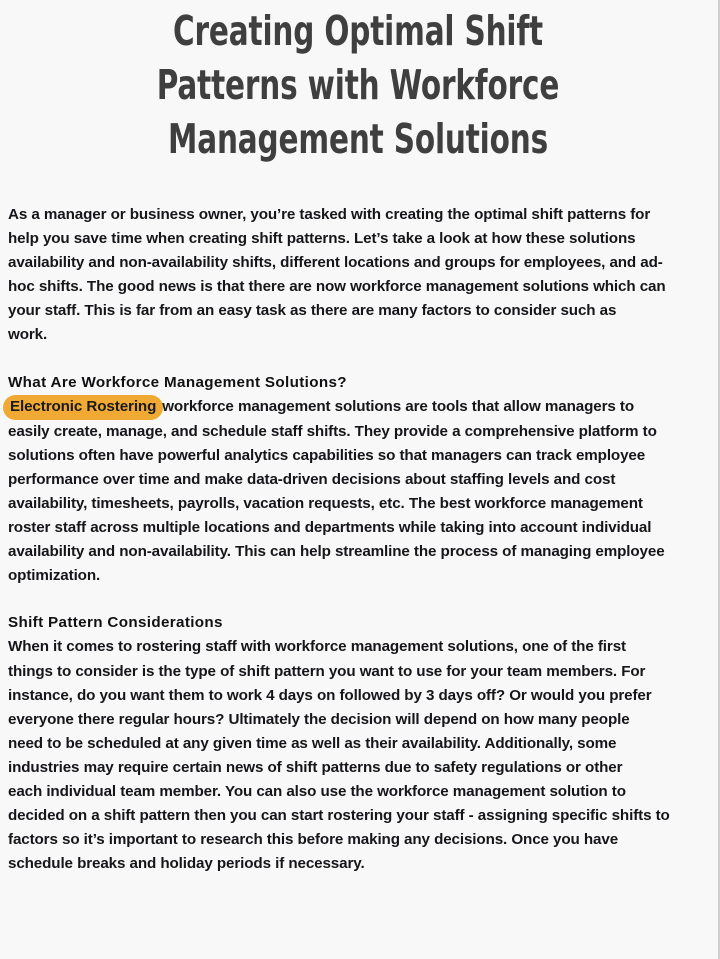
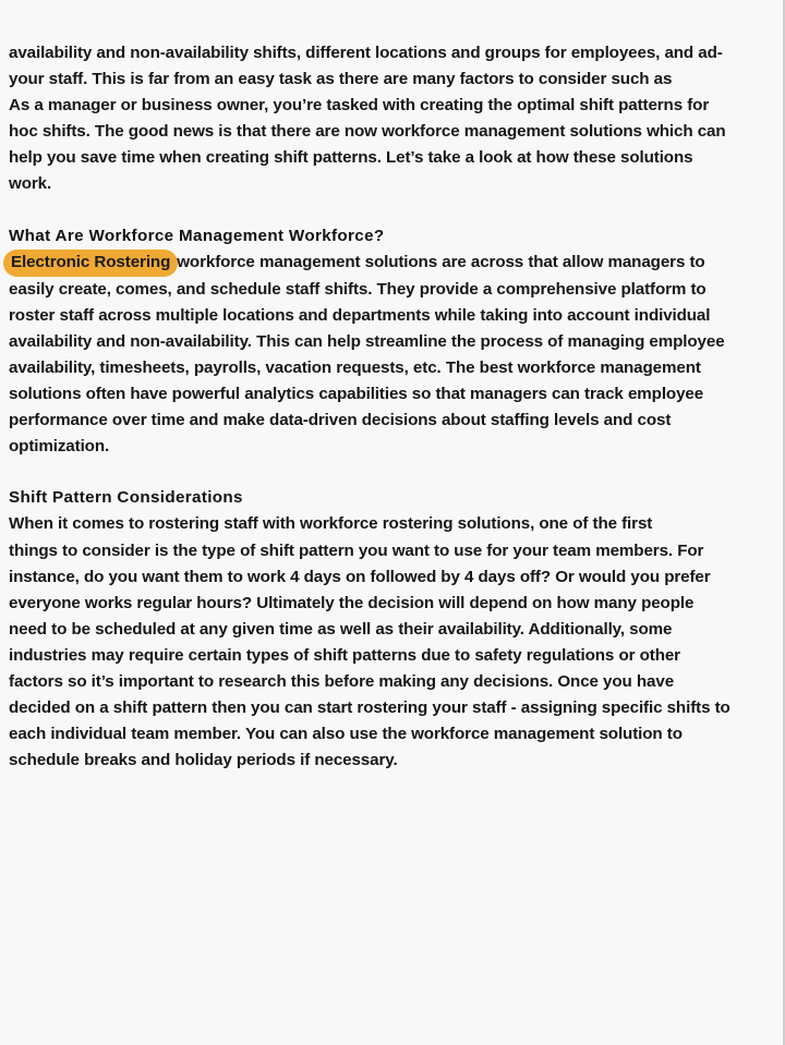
- Creating Optimal Shift
- Patterns with Workforce
- Management Solutions
- As a manager or business owner, you’re tasked with creating the optimal shift patterns for
+ availability and non-availability shifts, different locations and groups for employees, and ad-
- help you save time when creating shift patterns. Let’s take a look at how these solutions
+ your staff. This is far from an easy task as there are many factors to consider such as
- availability and non-availability shifts, different locations and groups for employees, and ad-
+ As a manager or business owner, you’re tasked with creating the optimal shift patterns for
  hoc shifts. The good news is that there are now workforce management solutions which can
- your staff. This is far from an easy task as there are many factors to consider such as
+ help you save time when creating shift patterns. Let’s take a look at how these solutions
  work.
- What Are Workforce Management Solutions?
+ What Are Workforce Management Workforce?
- Electronic Rostering workforce management solutions are tools that allow managers to
+ Electronic Rostering workforce management solutions are across that allow managers to
- easily create, manage, and schedule staff shifts. They provide a comprehensive platform to
+ easily create, comes, and schedule staff shifts. They provide a comprehensive platform to
- solutions often have powerful analytics capabilities so that managers can track employee
+ roster staff across multiple locations and departments while taking into account individual
- performance over time and make data-driven decisions about staffing levels and cost
+ availability and non-availability. This can help streamline the process of managing employee
  availability, timesheets, payrolls, vacation requests, etc. The best workforce management
- roster staff across multiple locations and departments while taking into account individual
+ solutions often have powerful analytics capabilities so that managers can track employee
- availability and non-availability. This can help streamline the process of managing employee
+ performance over time and make data-driven decisions about staffing levels and cost
  optimization.
  Shift Pattern Considerations
- When it comes to rostering staff with workforce management solutions, one of the first
+ When it comes to rostering staff with workforce rostering solutions, one of the first
  things to consider is the type of shift pattern you want to use for your team members. For
- instance, do you want them to work 4 days on followed by 3 days off? Or would you prefer
+ instance, do you want them to work 4 days on followed by 4 days off? Or would you prefer
- everyone there regular hours? Ultimately the decision will depend on how many people
+ everyone works regular hours? Ultimately the decision will depend on how many people
  need to be scheduled at any given time as well as their availability. Additionally, some
- industries may require certain news of shift patterns due to safety regulations or other
+ industries may require certain types of shift patterns due to safety regulations or other
- each individual team member. You can also use the workforce management solution to
+ factors so it’s important to research this before making any decisions. Once you have
  decided on a shift pattern then you can start rostering your staff - assigning specific shifts to
- factors so it’s important to research this before making any decisions. Once you have
+ each individual team member. You can also use the workforce management solution to
  schedule breaks and holiday periods if necessary.
